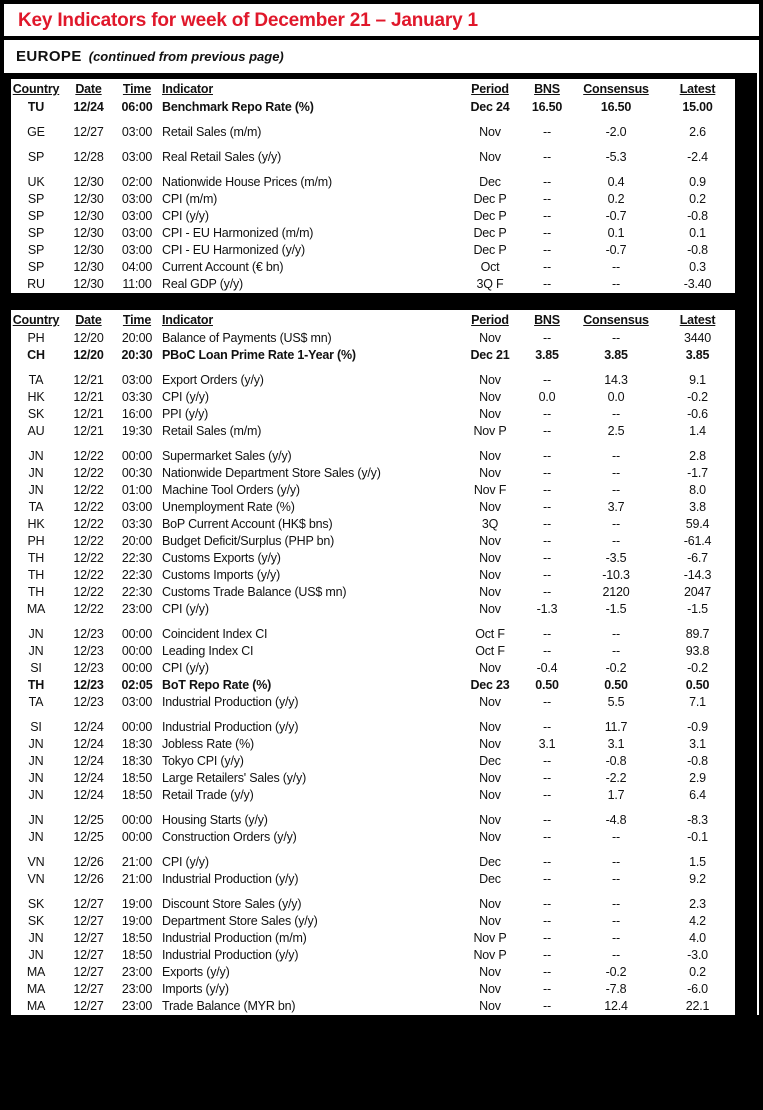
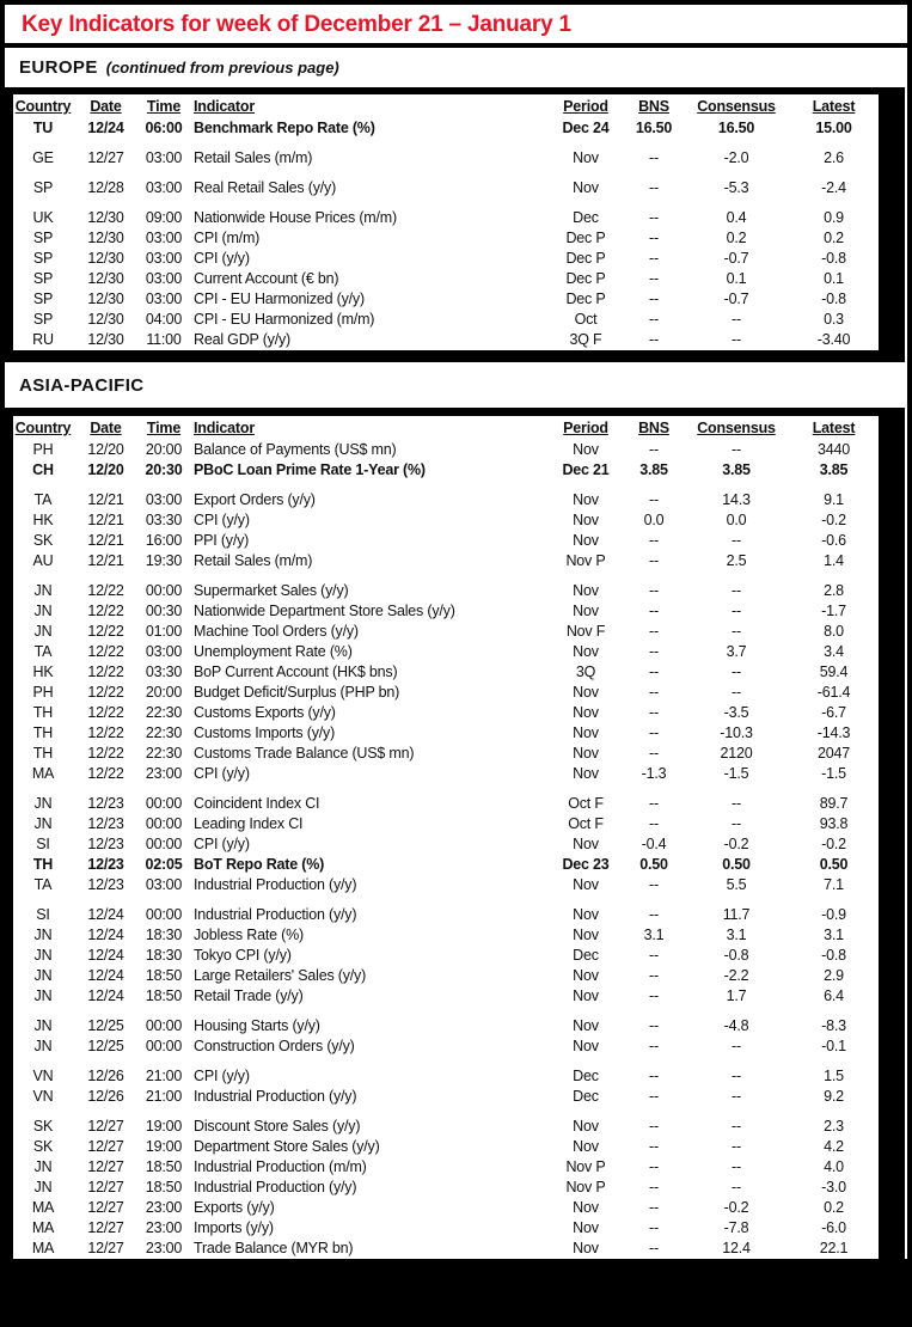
  Key Indicators for week of December 21 – January 1
  EUROPE
  (continued from previous page)
  Country
  Date
  Time
  Indicator
  Period
  BNS
  Consensus
  Latest
  TU
  12/24
  06:00
  Benchmark Repo Rate (%)
  Dec 24
  16.50
  16.50
  15.00
  GE
  12/27
  03:00
  Retail Sales (m/m)
  Nov
  --
  -2.0
  2.6
  SP
  12/28
  03:00
  Real Retail Sales (y/y)
  Nov
  --
  -5.3
  -2.4
  UK
  12/30
- 02:00
+ 09:00
  Nationwide House Prices (m/m)
  Dec
  --
  0.4
  0.9
  SP
  12/30
  03:00
  CPI (m/m)
  Dec P
  --
  0.2
  0.2
  SP
  12/30
  03:00
  CPI (y/y)
  Dec P
  --
  -0.7
  -0.8
  SP
  12/30
  03:00
- CPI - EU Harmonized (m/m)
+ Current Account (€ bn)
  Dec P
  --
  0.1
  0.1
  SP
  12/30
  03:00
  CPI - EU Harmonized (y/y)
  Dec P
  --
  -0.7
  -0.8
  SP
  12/30
  04:00
- Current Account (€ bn)
+ CPI - EU Harmonized (m/m)
  Oct
  --
  --
  0.3
  RU
  12/30
  11:00
  Real GDP (y/y)
  3Q F
  --
  --
  -3.40
+ ASIA-PACIFIC
  Country
  Date
  Time
  Indicator
  Period
  BNS
  Consensus
  Latest
  PH
  12/20
  20:00
  Balance of Payments (US$ mn)
  Nov
  --
  --
  3440
  CH
  12/20
  20:30
  PBoC Loan Prime Rate 1-Year (%)
  Dec 21
  3.85
  3.85
  3.85
  TA
  12/21
  03:00
  Export Orders (y/y)
  Nov
  --
  14.3
  9.1
  HK
  12/21
  03:30
  CPI (y/y)
  Nov
  0.0
  0.0
  -0.2
  SK
  12/21
  16:00
  PPI (y/y)
  Nov
  --
  --
  -0.6
  AU
  12/21
  19:30
  Retail Sales (m/m)
  Nov P
  --
  2.5
  1.4
  JN
  12/22
  00:00
  Supermarket Sales (y/y)
  Nov
  --
  --
  2.8
  JN
  12/22
  00:30
  Nationwide Department Store Sales (y/y)
  Nov
  --
  --
  -1.7
  JN
  12/22
  01:00
  Machine Tool Orders (y/y)
  Nov F
  --
  --
  8.0
  TA
  12/22
  03:00
  Unemployment Rate (%)
  Nov
  --
  3.7
- 3.8
+ 3.4
  HK
  12/22
  03:30
  BoP Current Account (HK$ bns)
  3Q
  --
  --
  59.4
  PH
  12/22
  20:00
  Budget Deficit/Surplus (PHP bn)
  Nov
  --
  --
  -61.4
  TH
  12/22
  22:30
  Customs Exports (y/y)
  Nov
  --
  -3.5
  -6.7
  TH
  12/22
  22:30
  Customs Imports (y/y)
  Nov
  --
  -10.3
  -14.3
  TH
  12/22
  22:30
  Customs Trade Balance (US$ mn)
  Nov
  --
  2120
  2047
  MA
  12/22
  23:00
  CPI (y/y)
  Nov
  -1.3
  -1.5
  -1.5
  JN
  12/23
  00:00
  Coincident Index CI
  Oct F
  --
  --
  89.7
  JN
  12/23
  00:00
  Leading Index CI
  Oct F
  --
  --
  93.8
  SI
  12/23
  00:00
  CPI (y/y)
  Nov
  -0.4
  -0.2
  -0.2
  TH
  12/23
  02:05
  BoT Repo Rate (%)
  Dec 23
  0.50
  0.50
  0.50
  TA
  12/23
  03:00
  Industrial Production (y/y)
  Nov
  --
  5.5
  7.1
  SI
  12/24
  00:00
  Industrial Production (y/y)
  Nov
  --
  11.7
  -0.9
  JN
  12/24
  18:30
  Jobless Rate (%)
  Nov
  3.1
  3.1
  3.1
  JN
  12/24
  18:30
  Tokyo CPI (y/y)
  Dec
  --
  -0.8
  -0.8
  JN
  12/24
  18:50
  Large Retailers' Sales (y/y)
  Nov
  --
  -2.2
  2.9
  JN
  12/24
  18:50
  Retail Trade (y/y)
  Nov
  --
  1.7
  6.4
  JN
  12/25
  00:00
  Housing Starts (y/y)
  Nov
  --
  -4.8
  -8.3
  JN
  12/25
  00:00
  Construction Orders (y/y)
  Nov
  --
  --
  -0.1
  VN
  12/26
  21:00
  CPI (y/y)
  Dec
  --
  --
  1.5
  VN
  12/26
  21:00
  Industrial Production (y/y)
  Dec
  --
  --
  9.2
  SK
  12/27
  19:00
  Discount Store Sales (y/y)
  Nov
  --
  --
  2.3
  SK
  12/27
  19:00
  Department Store Sales (y/y)
  Nov
  --
  --
  4.2
  JN
  12/27
  18:50
  Industrial Production (m/m)
  Nov P
  --
  --
  4.0
  JN
  12/27
  18:50
  Industrial Production (y/y)
  Nov P
  --
  --
  -3.0
  MA
  12/27
  23:00
  Exports (y/y)
  Nov
  --
  -0.2
  0.2
  MA
  12/27
  23:00
  Imports (y/y)
  Nov
  --
  -7.8
  -6.0
  MA
  12/27
  23:00
  Trade Balance (MYR bn)
  Nov
  --
  12.4
  22.1
